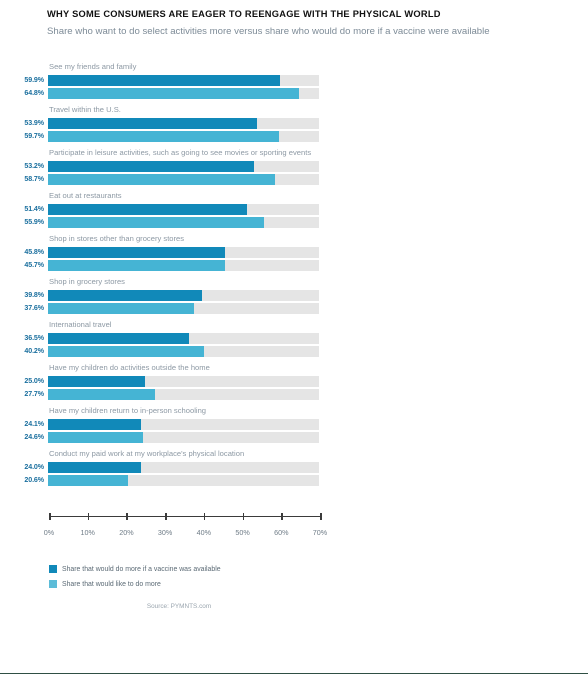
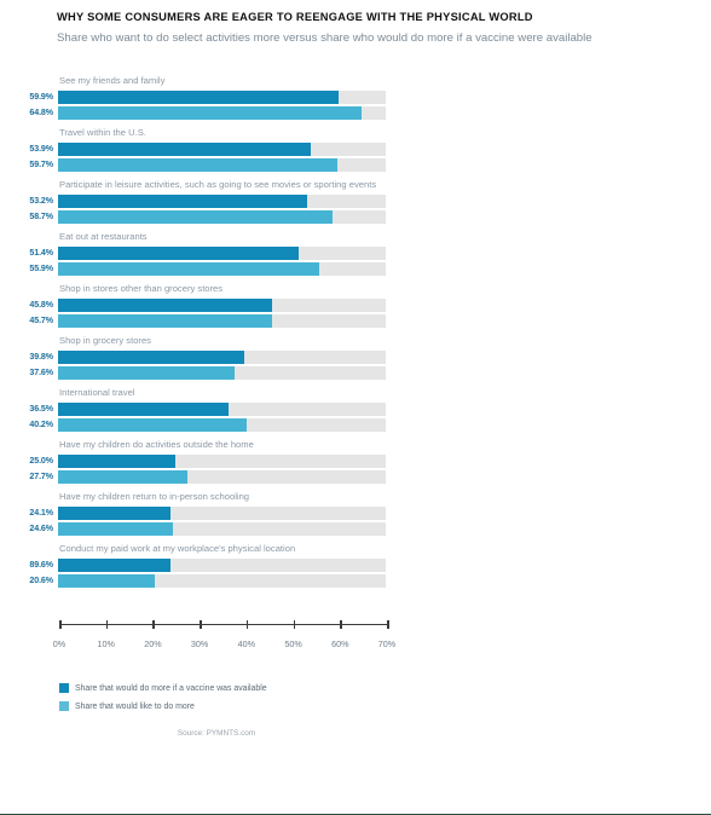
  WHY SOME CONSUMERS ARE EAGER TO REENGAGE WITH THE PHYSICAL WORLD
  Share who want to do select activities more versus share who would do more if a vaccine were available
  See my friends and family
  59.9%
  64.8%
  Travel within the U.S.
  53.9%
  59.7%
  Participate in leisure activities, such as going to see movies or sporting events
  53.2%
  58.7%
  Eat out at restaurants
  51.4%
  55.9%
  Shop in stores other than grocery stores
  45.8%
  45.7%
  Shop in grocery stores
  39.8%
  37.6%
  International travel
  36.5%
  40.2%
  Have my children do activities outside the home
  25.0%
  27.7%
  Have my children return to in-person schooling
  24.1%
  24.6%
  Conduct my paid work at my workplace's physical location
- 24.0%
+ 89.6%
  20.6%
  0%
  10%
  20%
  30%
  40%
  50%
  60%
  70%
